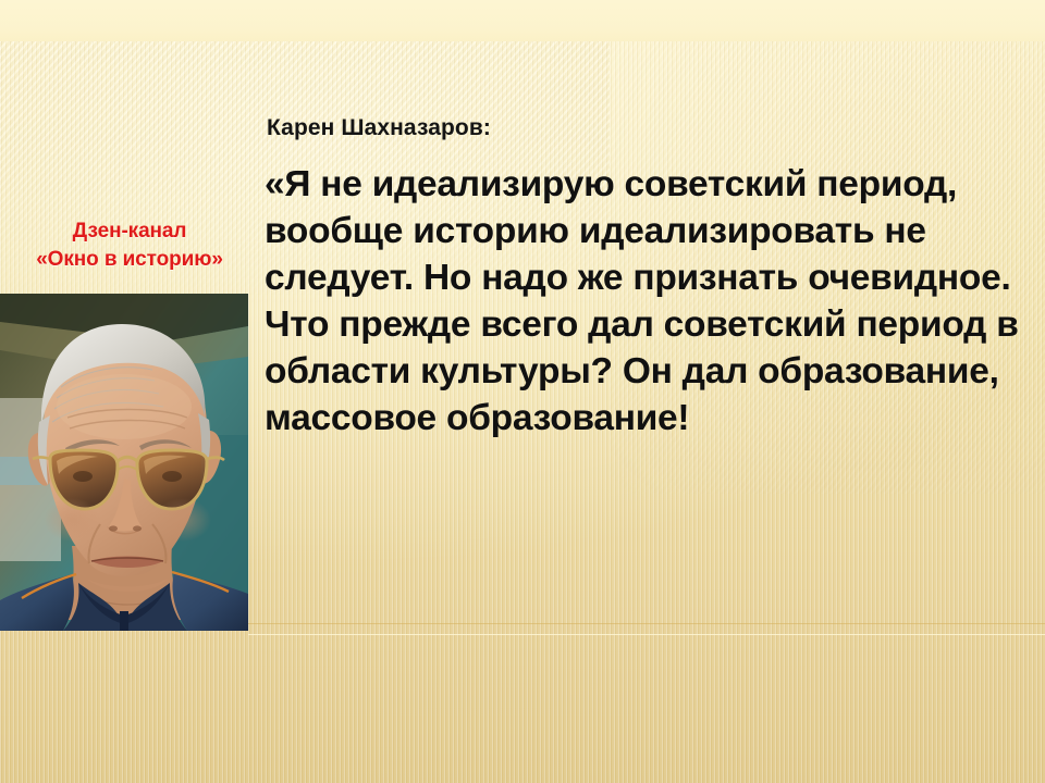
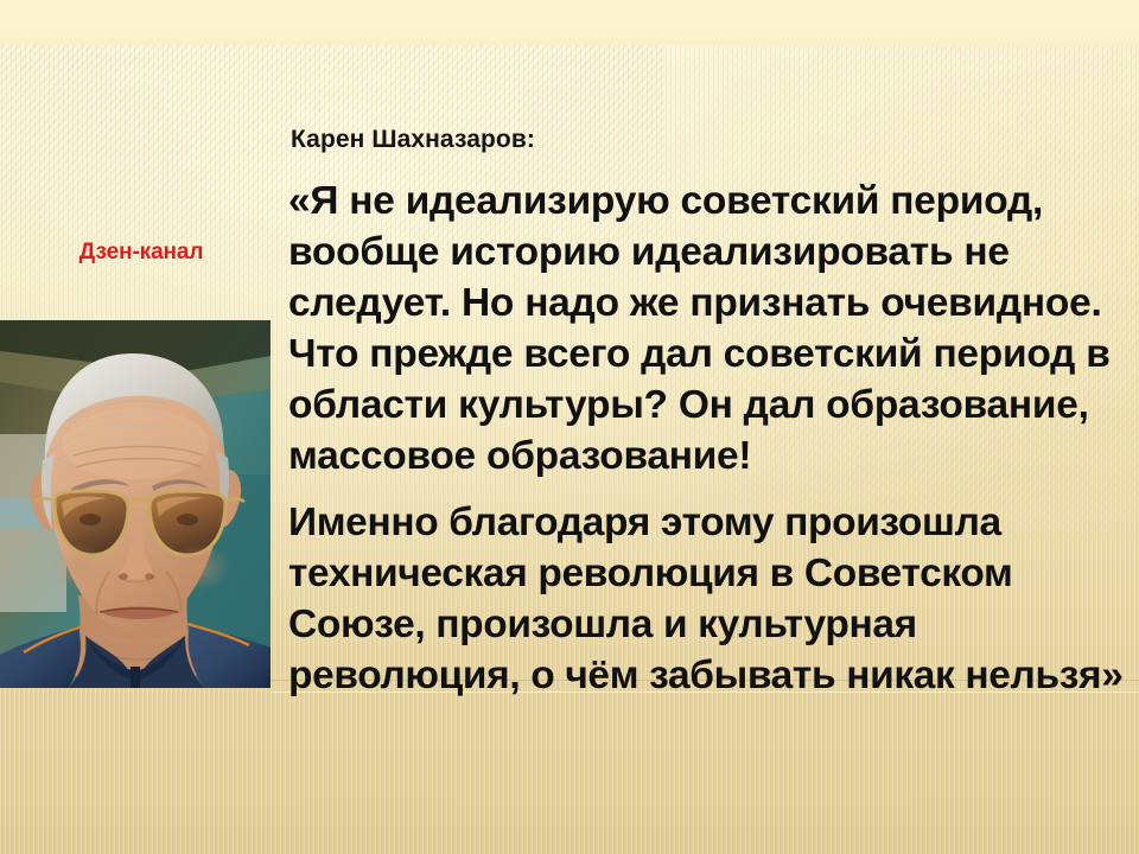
  Дзен-канал
- «Окно в историю»
  Карен Шахназаров:
  «Я не идеализирую советский период, вообще историю идеализировать не следует. Но надо же признать очевидное. Что прежде всего дал советский период в области культуры? Он дал образование, массовое образование!
+ Именно благодаря этому произошла техническая революция в Советском Союзе, произошла и культурная революция, о чём забывать никак нельзя»
